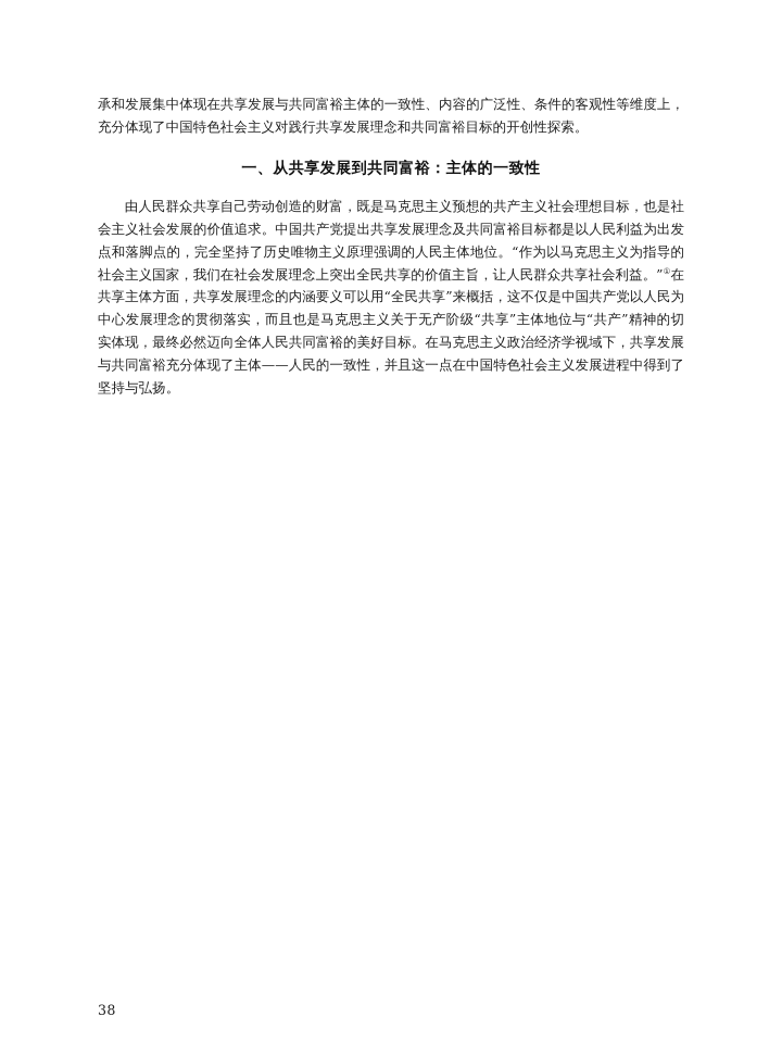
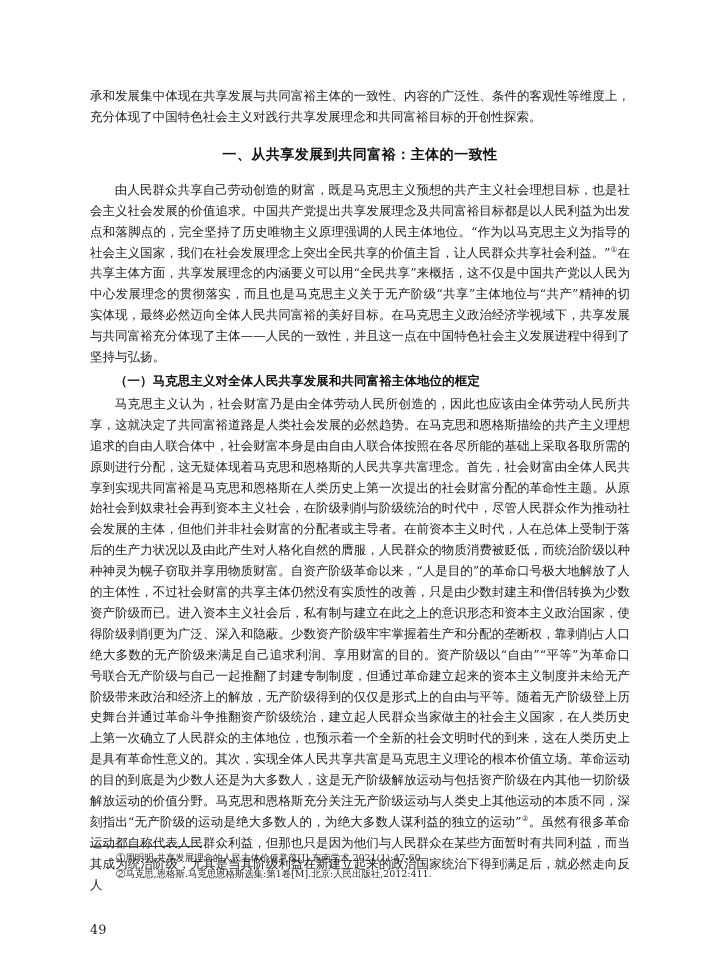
  承和发展集中体现在共享发展与共同富裕主体的一致性、内容的广泛性、条件的客观性等维度上，充分体现了中国特色社会主义对践行共享发展理念和共同富裕目标的开创性探索。
  一、从共享发展到共同富裕：主体的一致性
  由人民群众共享自己劳动创造的财富，既是马克思主义预想的共产主义社会理想目标，也是社会主义社会发展的价值追求。中国共产党提出共享发展理念及共同富裕目标都是以人民利益为出发点和落脚点的，完全坚持了历史唯物主义原理强调的人民主体地位。“作为以马克思主义为指导的社会主义国家，我们在社会发展理念上突出全民共享的价值主旨，让人民群众共享社会利益。”①在共享主体方面，共享发展理念的内涵要义可以用“全民共享”来概括，这不仅是中国共产党以人民为中心发展理念的贯彻落实，而且也是马克思主义关于无产阶级“共享”主体地位与“共产”精神的切实体现，最终必然迈向全体人民共同富裕的美好目标。在马克思主义政治经济学视域下，共享发展与共同富裕充分体现了主体——人民的一致性，并且这一点在中国特色社会主义发展进程中得到了坚持与弘扬。
+ （一）马克思主义对全体人民共享发展和共同富裕主体地位的框定
+ 马克思主义认为，社会财富乃是由全体劳动人民所创造的，因此也应该由全体劳动人民所共享，这就决定了共同富裕道路是人类社会发展的必然趋势。在马克思和恩格斯描绘的共产主义理想追求的自由人联合体中，社会财富本身是由自由人联合体按照在各尽所能的基础上采取各取所需的原则进行分配，这无疑体现着马克思和恩格斯的人民共享共富理念。首先，社会财富由全体人民共享到实现共同富裕是马克思和恩格斯在人类历史上第一次提出的社会财富分配的革命性主题。从原始社会到奴隶社会再到资本主义社会，在阶级剥削与阶级统治的时代中，尽管人民群众作为推动社会发展的主体，但他们并非社会财富的分配者或主导者。在前资本主义时代，人在总体上受制于落后的生产力状况以及由此产生对人格化自然的膺服，人民群众的物质消费被贬低，而统治阶级以种种神灵为幌子窃取并享用物质财富。自资产阶级革命以来，“人是目的”的革命口号极大地解放了人的主体性，不过社会财富的共享主体仍然没有实质性的改善，只是由少数封建主和僧侣转换为少数资产阶级而已。进入资本主义社会后，私有制与建立在此之上的意识形态和资本主义政治国家，使得阶级剥削更为广泛、深入和隐蔽。少数资产阶级牢牢掌握着生产和分配的垄断权，靠剥削占人口绝大多数的无产阶级来满足自己追求利润、享用财富的目的。资产阶级以“自由”“平等”为革命口号联合无产阶级与自己一起推翻了封建专制制度，但通过革命建立起来的资本主义制度并未给无产阶级带来政治和经济上的解放，无产阶级得到的仅仅是形式上的自由与平等。随着无产阶级登上历史舞台并通过革命斗争推翻资产阶级统治，建立起人民群众当家做主的社会主义国家，在人类历史上第一次确立了人民群众的主体地位，也预示着一个全新的社会文明时代的到来，这在人类历史上是具有革命性意义的。其次，实现全体人民共享共富是马克思主义理论的根本价值立场。革命运动的目的到底是为少数人还是为大多数人，这是无产阶级解放运动与包括资产阶级在内其他一切阶级解放运动的价值分野。马克思和恩格斯充分关注无产阶级运动与人类史上其他运动的本质不同，深刻指出“无产阶级的运动是绝大多数人的，为绝大多数人谋利益的独立的运动”②。虽然有很多革命运动都自称代表人民群众利益，但那也只是因为他们与人民群众在某些方面暂时有共同利益，而当其成为统治阶级，尤其是当其阶级利益在新建立起来的政治国家统治下得到满足后，就必然走向反人
+ ①周明明.共享发展理念的人民主体价值意蕴[J].东南学术,2021(1):47-60.
+ ②马克思,恩格斯.马克思恩格斯选集:第1卷[M].北京:人民出版社,2012:411.
- 38
+ 49
